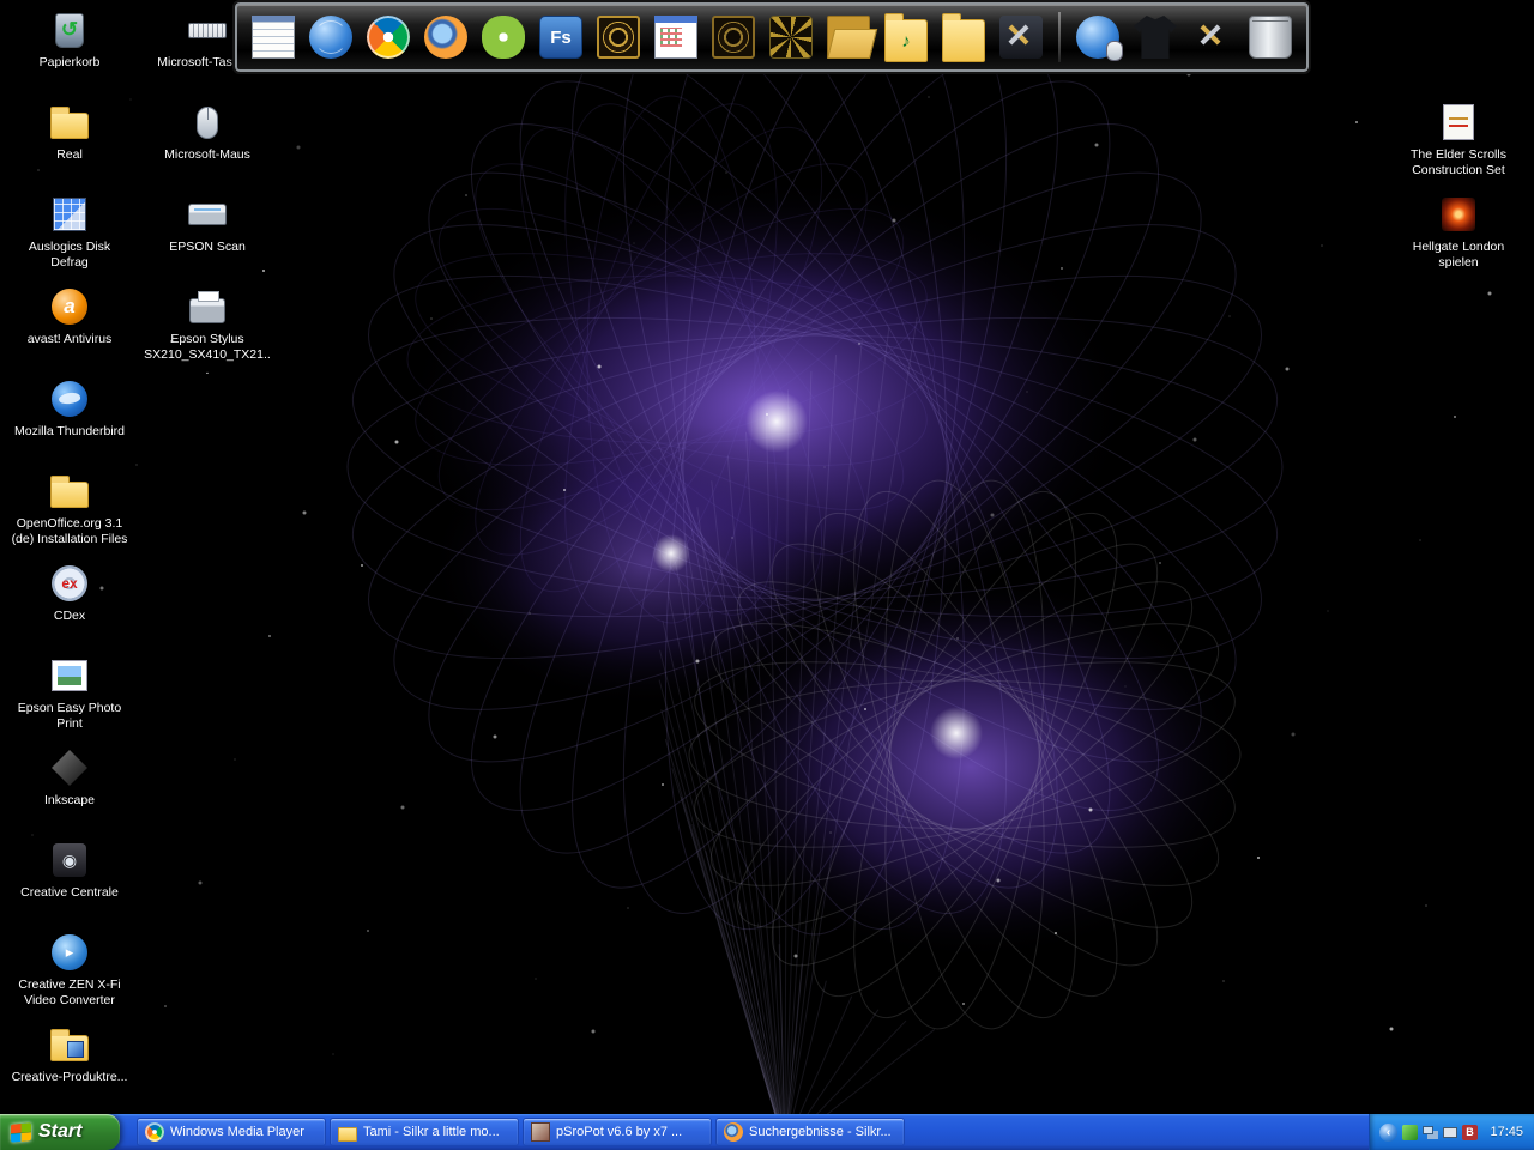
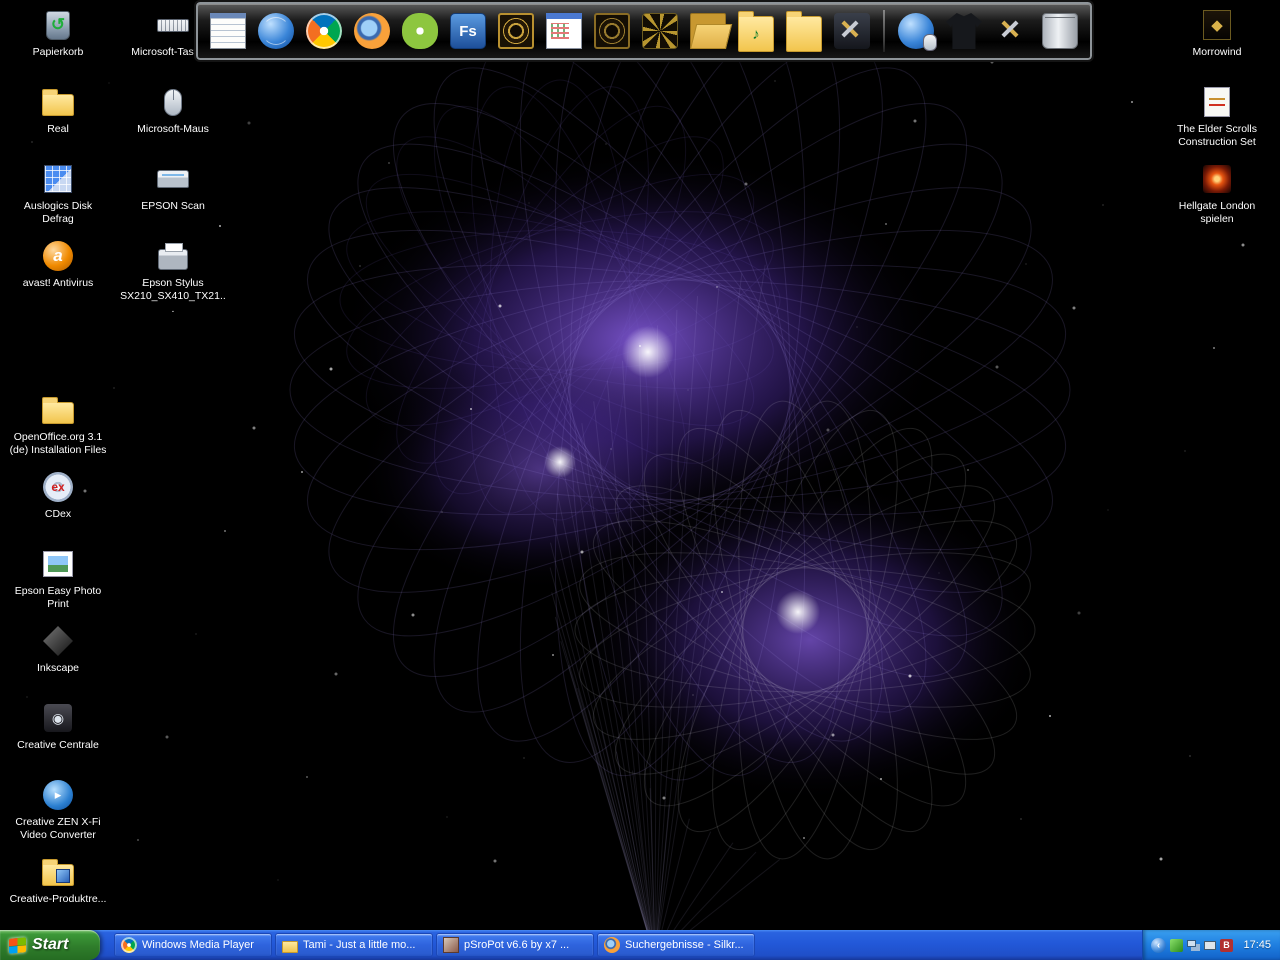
  ↺
  Papierkorb
  Real
  Auslogics Disk Defrag
  a
  avast! Antivirus
- Mozilla Thunderbird
  OpenOffice.org 3.1 (de) Installation Files
  ex
  CDex
  Epson Easy Photo Print
  Inkscape
  ◉
  Creative Centrale
  ▸
  Creative ZEN X-Fi Video Converter
  Creative-Produktre...
  Microsoft-Tas
  Microsoft-Maus
  EPSON Scan
  Epson Stylus SX210_SX410_TX21...
+ ◆
+ Morrowind
  The Elder Scrolls Construction Set
  Hellgate London spielen
  Fs
  ♪
  Start
  Windows Media Player
- Tami - Silkr a little mo...
+ Tami - Just a little mo...
  pSroPot v6.6 by x7 ...
  Suchergebnisse - Silkr...
  ‹
  B
  17:45
